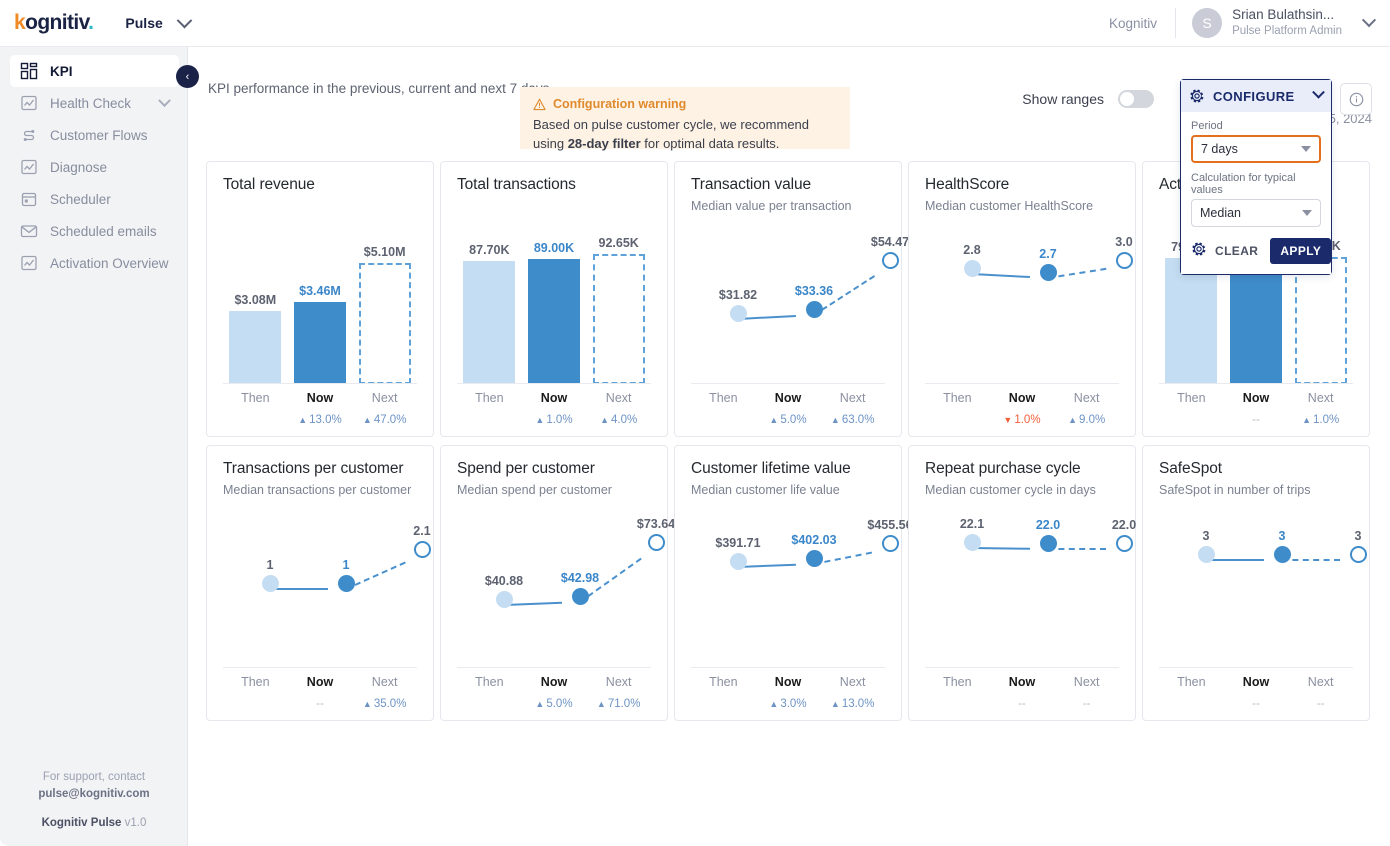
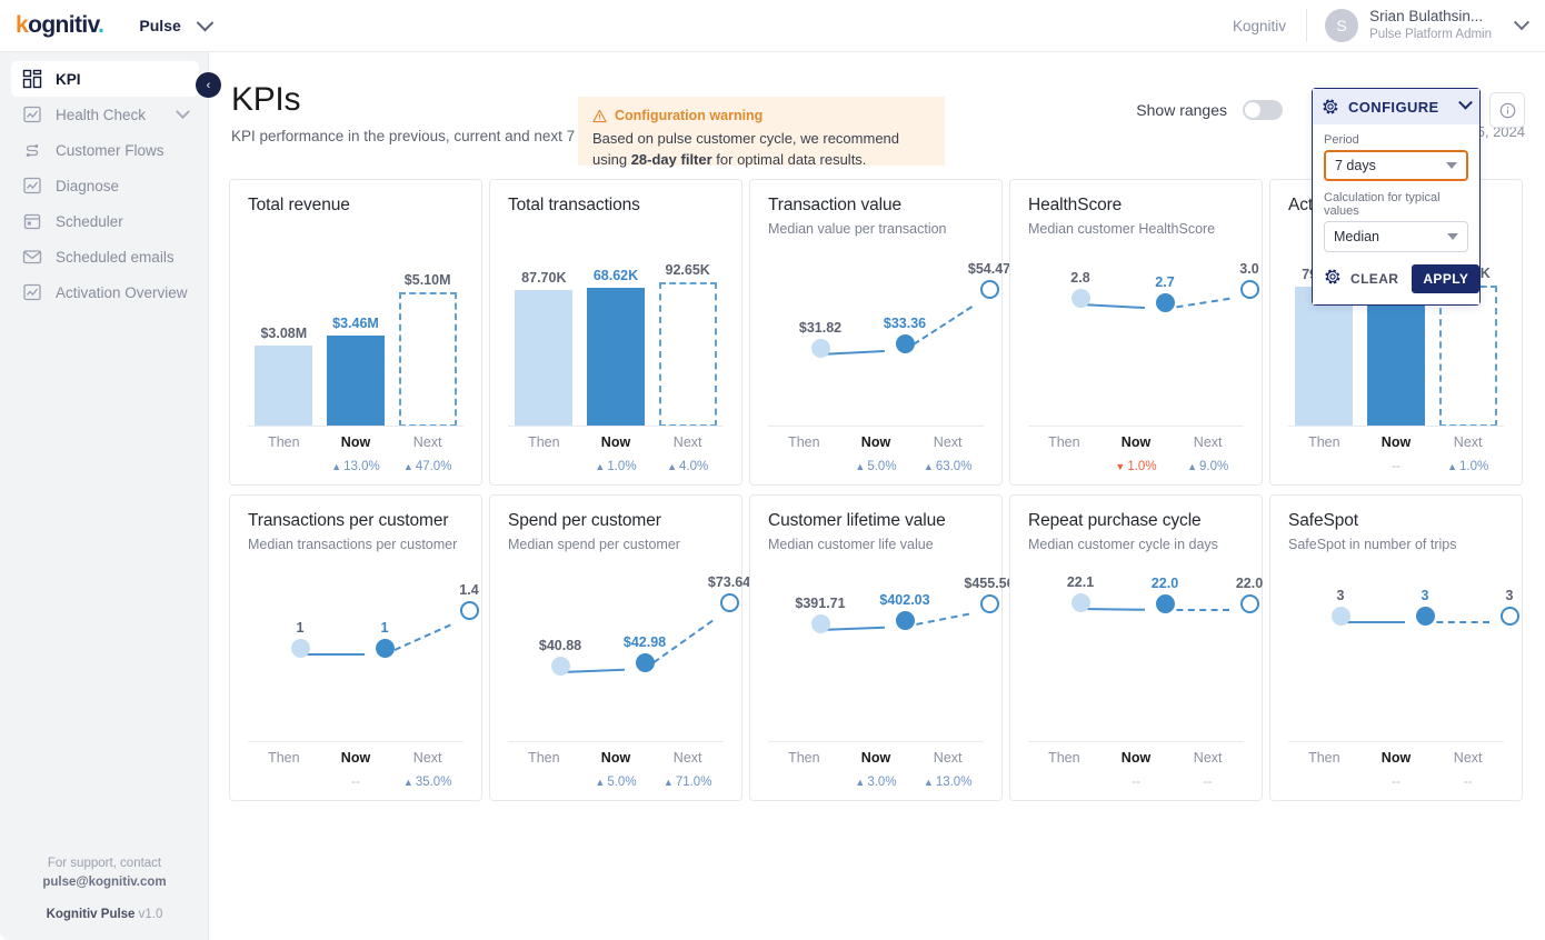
  kognitiv.
  Pulse
  Kognitiv
  S
  Srian Bulathsin...
  Pulse Platform Admin
  ‹
  KPI
  Health Check
  Customer Flows
  Diagnose
  Scheduler
  Scheduled emails
  Activation Overview
  For support, contact
  pulse@kognitiv.com
  Kognitiv Pulse v1.0
+ KPIs
  KPI performance in the previous, current and next 7
  Configuration warning
  Based on pulse customer cycle, we recommend using 28-day filter for optimal data results.
  Show ranges
  CONFIGURE
  Period
  7 days
  Calculation for typical values
  Median
  CLEAR
  APPLY
  Total revenue
  $3.08M
  $3.46M
  $5.10M
  Then
  Now
  Next
  ▲ 13.0%
  ▲ 47.0%
  Total transactions
  87.70K
- 89.00K
+ 68.62K
  92.65K
  Then
  Now
  Next
  ▲ 1.0%
  ▲ 4.0%
  Transaction value
  Median value per transaction
  $31.82
  $33.36
  $54.47
  Then
  Now
  Next
  ▲ 5.0%
  ▲ 63.0%
  HealthScore
  Median customer HealthScore
  2.8
  2.7
  3.0
  Then
  Now
  Next
  ▼ 1.0%
  ▲ 9.0%
  Then
  Now
  Next
  --
  ▲ 1.0%
  Transactions per customer
  Median transactions per customer
  1
  1
- 2.1
+ 1.4
  Then
  Now
  Next
  --
  ▲ 35.0%
  Spend per customer
  Median spend per customer
  $40.88
  $42.98
  $73.64
  Then
  Now
  Next
  ▲ 5.0%
  ▲ 71.0%
  Customer lifetime value
  Median customer life value
  $391.71
  $402.03
  $455.5
  Then
  Now
  Next
  ▲ 3.0%
  ▲ 13.0%
  Repeat purchase cycle
  Median customer cycle in days
  22.1
  22.0
  22.0
  Then
  Now
  Next
  --
  --
  SafeSpot
  SafeSpot in number of trips
  3
  3
  3
  Then
  Now
  Next
  --
  --
